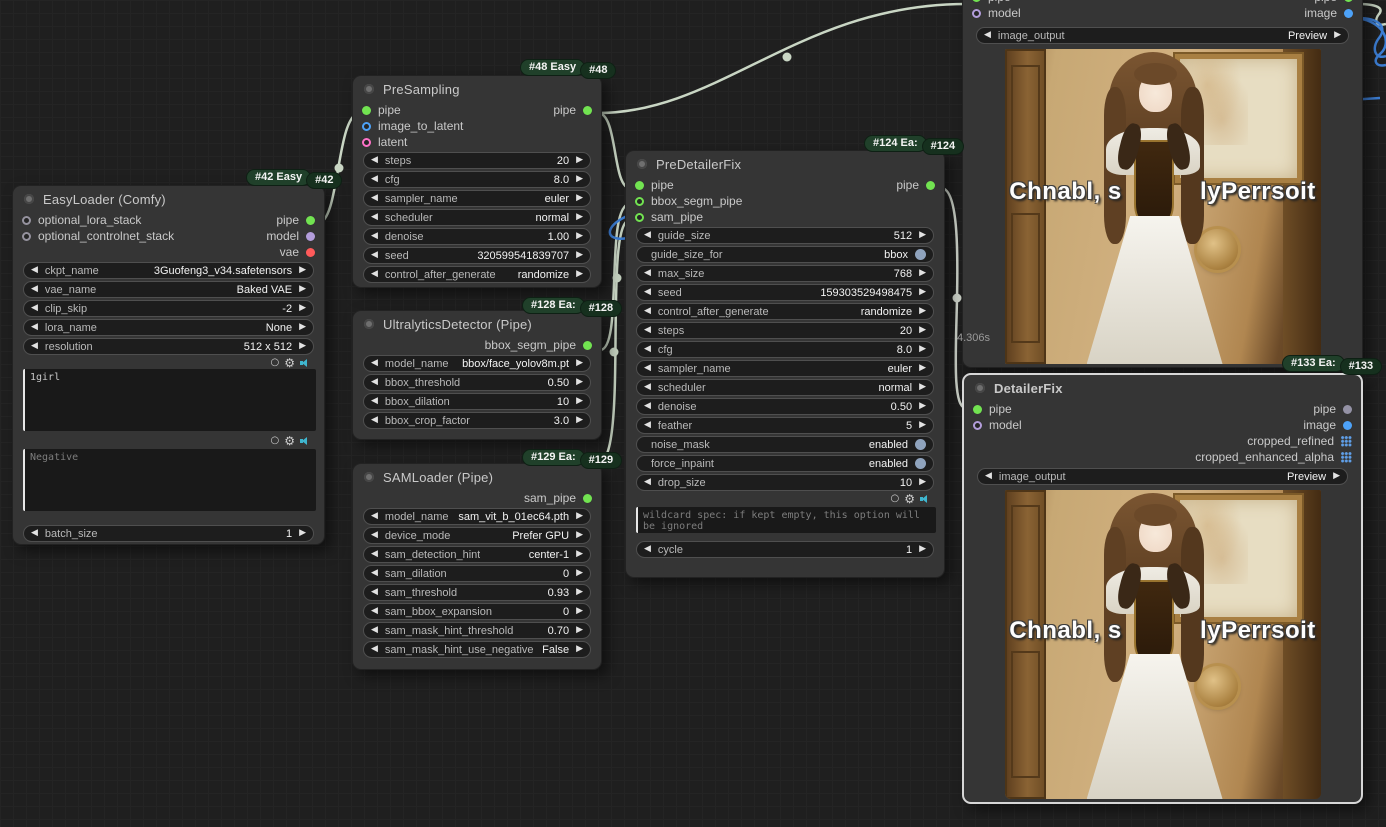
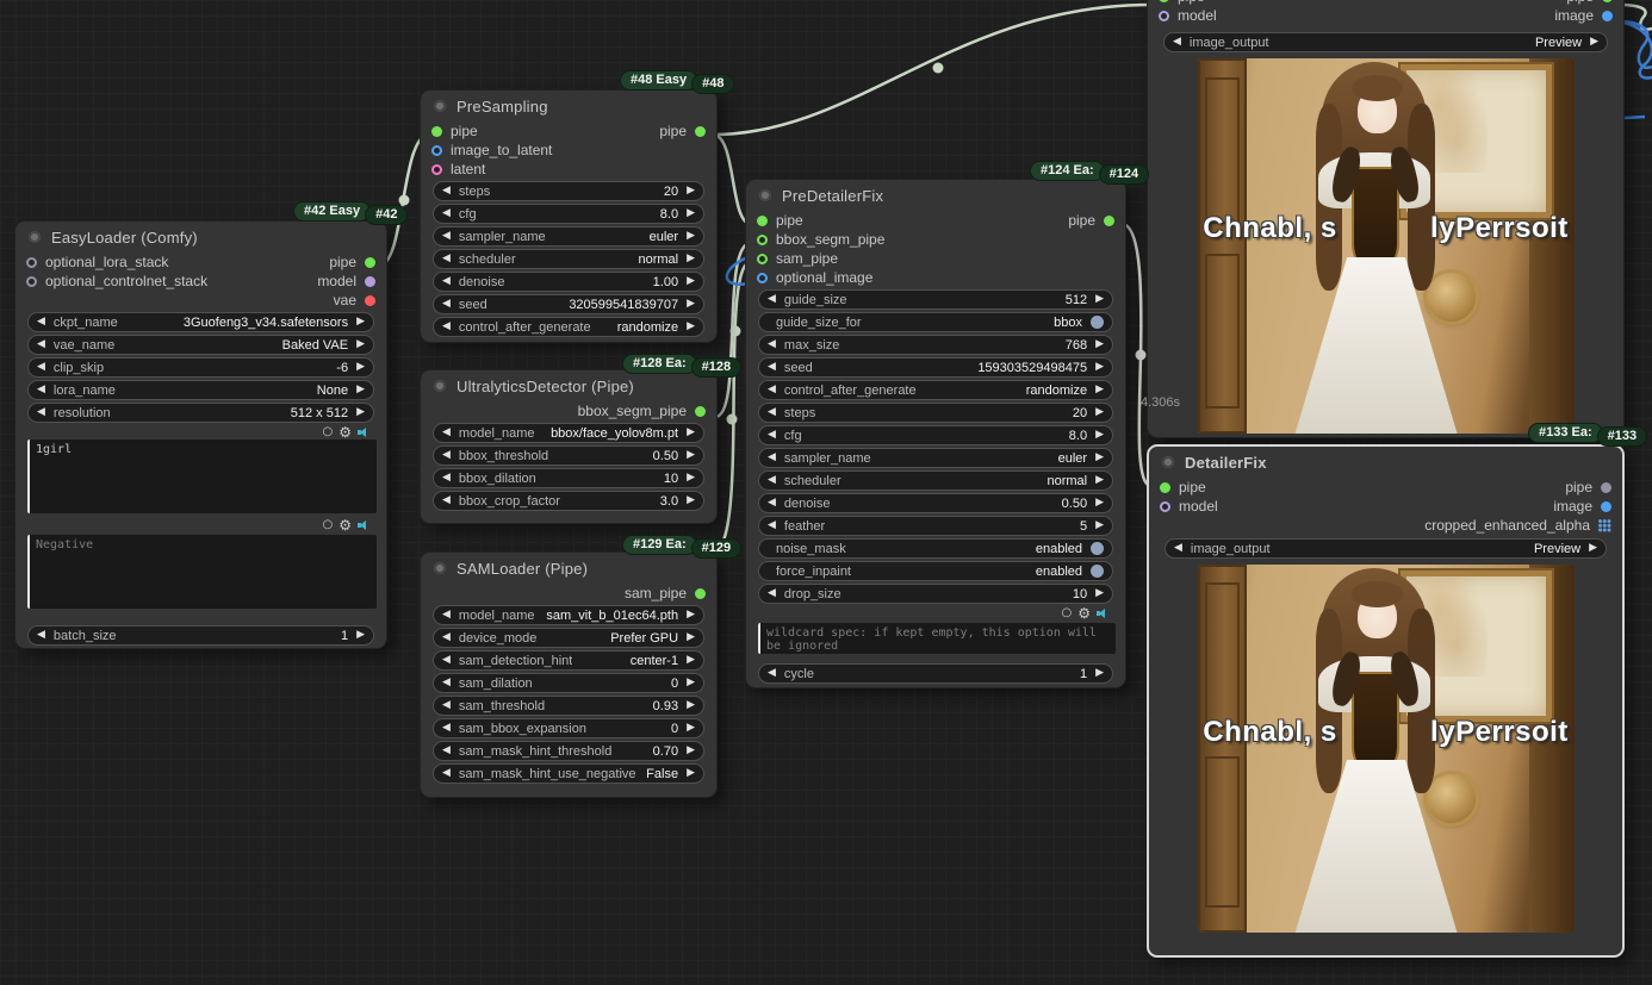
  #42 Easy
  #42
  EasyLoader (Comfy)
  optional_lora_stack
  pipe
  optional_controlnet_stack
  model
  vae
  ckpt_name
  3Guofeng3_v34.safetensors
  vae_name
  Baked VAE
  clip_skip
- -2
+ -6
  lora_name
  None
  resolution
  512 x 512
  1girl
  Negative
  batch_size
  1
  #48 Easy
  #48
  PreSampling
  pipe
  pipe
  image_to_latent
  latent
  steps
  20
  cfg
  8.0
  sampler_name
  euler
  scheduler
  normal
  denoise
  1.00
  seed
  320599541839707
  control_after_generate
  randomize
  #128 Ea:
  #128
  UltralyticsDetector (Pipe)
  bbox_segm_pipe
  model_name
  bbox/face_yolov8m.pt
  bbox_threshold
  0.50
  bbox_dilation
  10
  bbox_crop_factor
  3.0
  #129 Ea:
  #129
  SAMLoader (Pipe)
  sam_pipe
  model_name
  sam_vit_b_01ec64.pth
  device_mode
  Prefer GPU
  sam_detection_hint
  center-1
  sam_dilation
  0
  sam_threshold
  0.93
  sam_bbox_expansion
  0
  sam_mask_hint_threshold
  0.70
  sam_mask_hint_use_negative
  False
  #124 Ea:
  #124
  PreDetailerFix
  pipe
  pipe
  bbox_segm_pipe
  sam_pipe
+ optional_image
  guide_size
  512
  guide_size_for
  bbox
  max_size
  768
  seed
  159303529498475
  control_after_generate
  randomize
  steps
  20
  cfg
  8.0
  sampler_name
  euler
  scheduler
  normal
  denoise
  0.50
  feather
  5
  noise_mask
  enabled
  force_inpaint
  enabled
  drop_size
  10
  cycle
  1
  model
  image
  image_output
  Preview
  Chnabl, s
  lyPerrsoit
  4.306s
  #133 Ea:
  #133
  DetailerFix
  pipe
  pipe
  model
  image
- cropped_refined
  cropped_enhanced_alpha
  image_output
  Preview
  Chnabl, s
  lyPerrsoit
